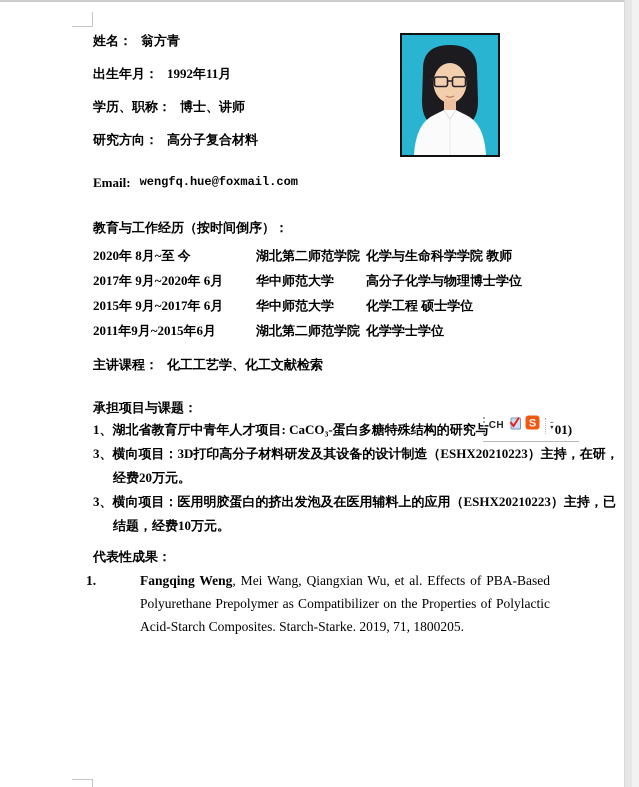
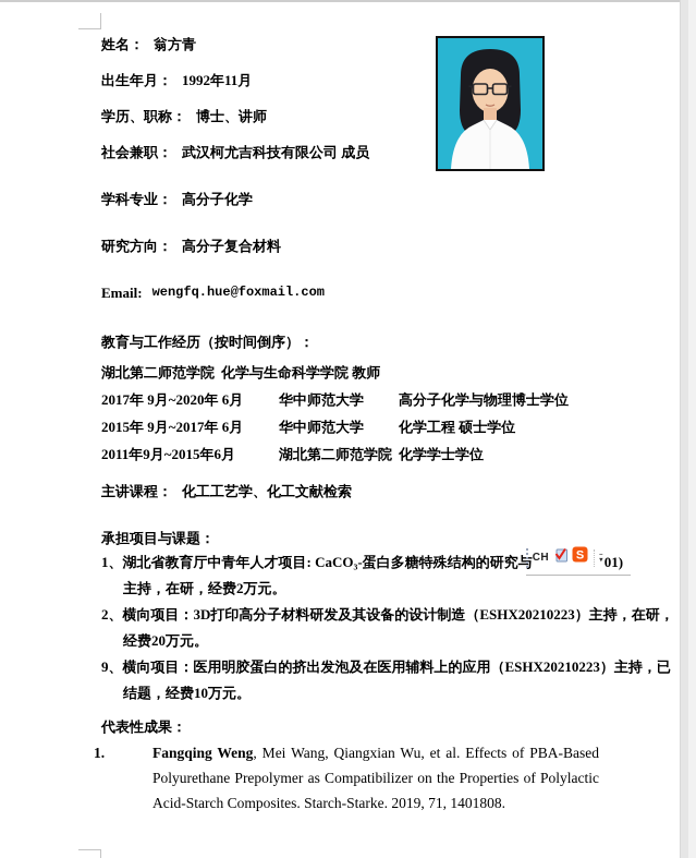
  姓名：
  翁方青
  出生年月：
  1992年11月
  学历、职称：
  博士、讲师
+ 社会兼职：
+ 武汉柯尤吉科技有限公司 成员
+ 学科专业：
+ 高分子化学
  研究方向：
  高分子复合材料
  Email:
  wengfq.hue@foxmail.com
  教育与工作经历（按时间倒序）：
- 2020年 8月~至 今
  湖北第二师范学院
  化学与生命科学学院 教师
  2017年 9月~2020年 6月
  华中师范大学
  高分子化学与物理博士学位
  2015年 9月~2017年 6月
  华中师范大学
  化学工程 硕士学位
  2011年9月~2015年6月
  湖北第二师范学院
  化学学士学位
  主讲课程：
  化工工艺学、化工文献检索
  承担项目与课题：
  1、湖北省教育厅中青年人才项目: CaCO₃-蛋白多糖特殊结构的研究与
  CH
  S
  01)
+ 主持，在研，经费2万元。
- 3、横向项目：3D打印高分子材料研发及其设备的设计制造（ESHX20210223）主持，在研，
+ 2、横向项目：3D打印高分子材料研发及其设备的设计制造（ESHX20210223）主持，在研，
  经费20万元。
- 3、横向项目：医用明胶蛋白的挤出发泡及在医用辅料上的应用（ESHX20210223）主持，已
+ 9、横向项目：医用明胶蛋白的挤出发泡及在医用辅料上的应用（ESHX20210223）主持，已
  结题，经费10万元。
  代表性成果：
- 1. Fangqing Weng, Mei Wang, Qiangxian Wu, et al. Effects of PBA-Based Polyurethane Prepolymer as Compatibilizer on the Properties of Polylactic Acid-Starch Composites. Starch-Starke. 2019, 71, 1800205.
+ 1. Fangqing Weng, Mei Wang, Qiangxian Wu, et al. Effects of PBA-Based Polyurethane Prepolymer as Compatibilizer on the Properties of Polylactic Acid-Starch Composites. Starch-Starke. 2019, 71, 1401808.
